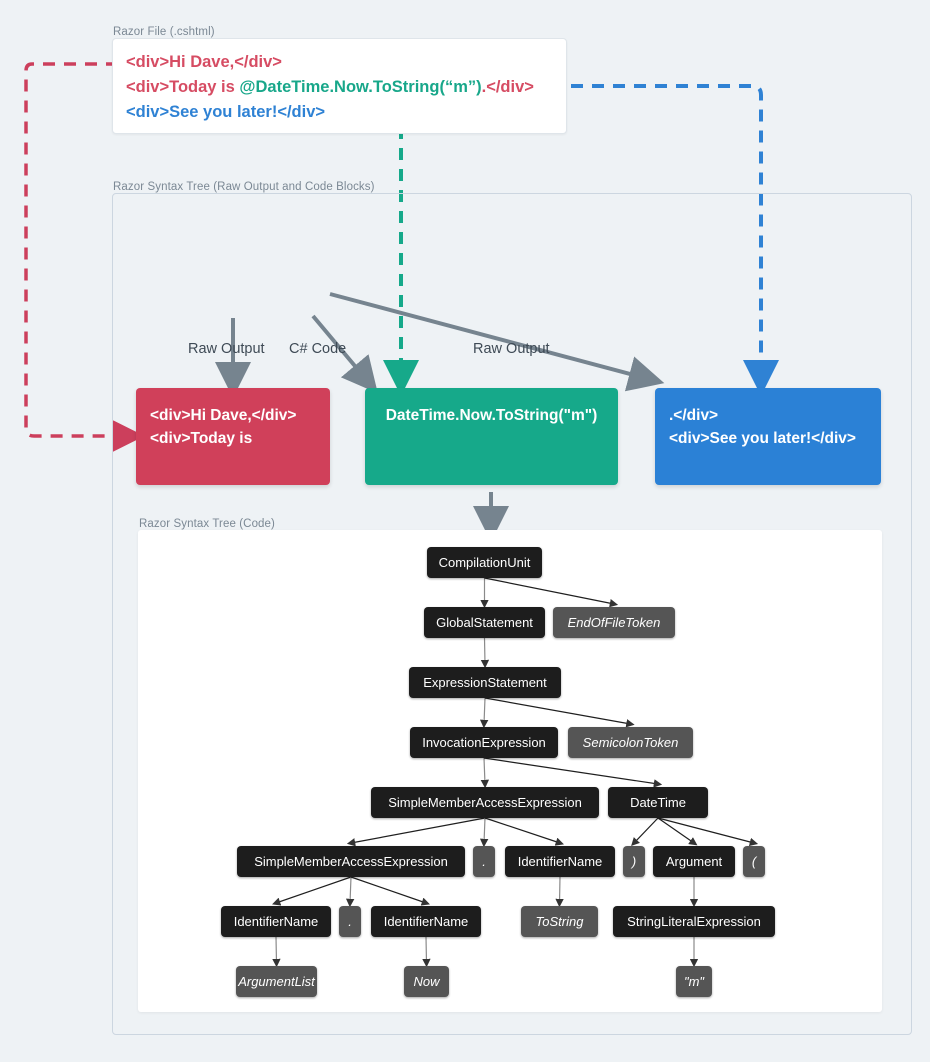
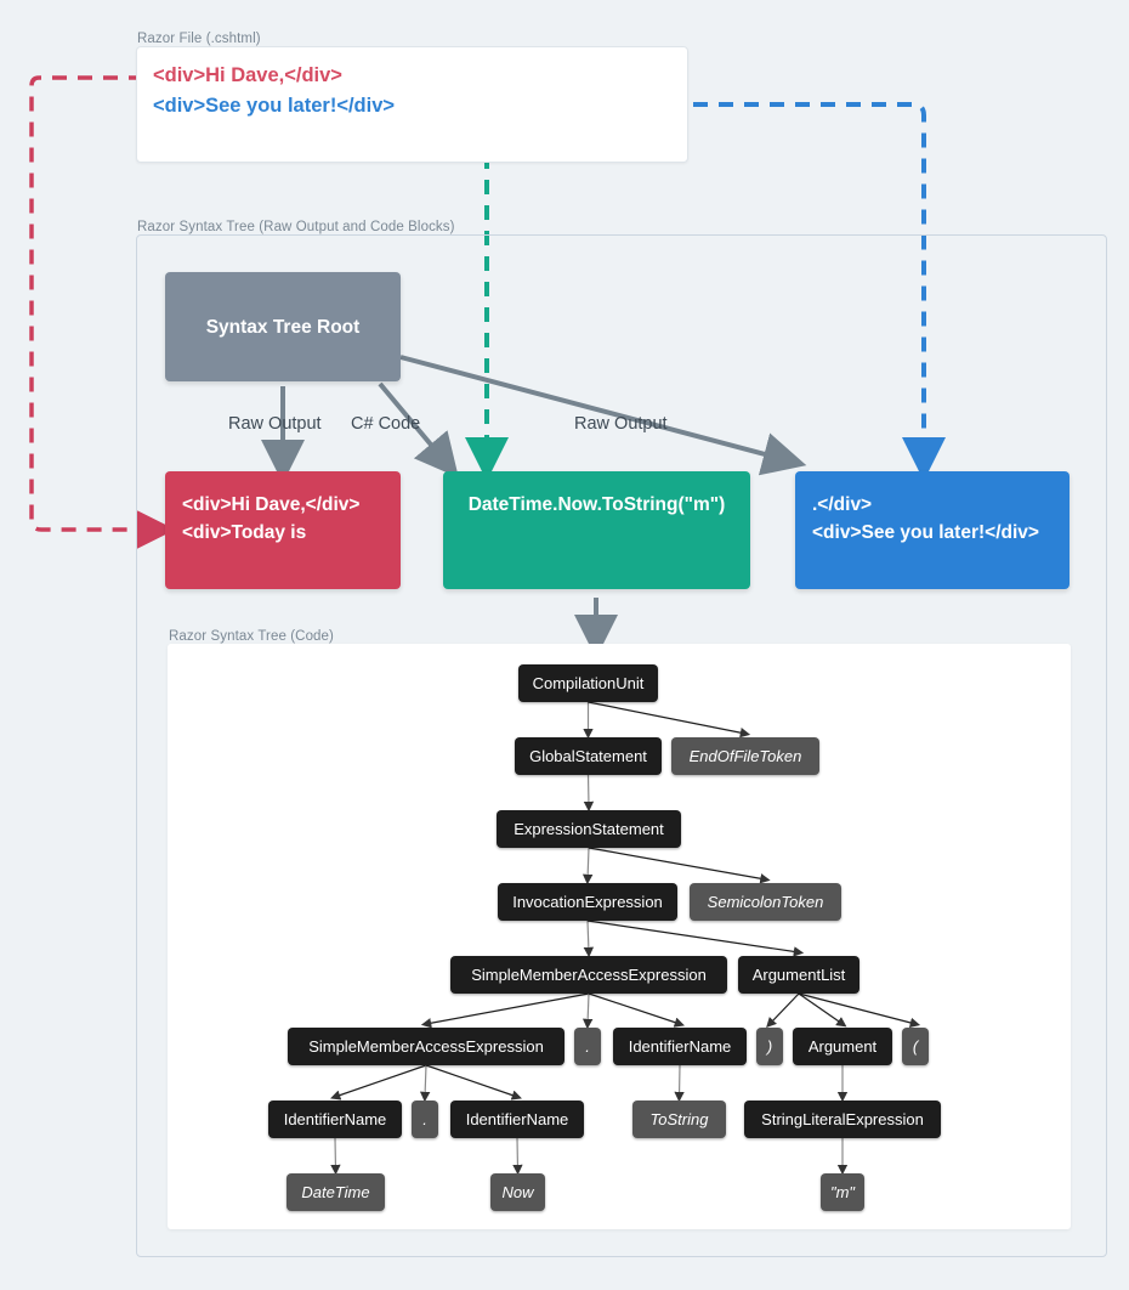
  Razor File (.cshtml)
  <div>Hi Dave,</div>
- <div>Today is @DateTime.Now.ToString(“m”).</div>
  <div>See you later!</div>
  Razor Syntax Tree (Raw Output and Code Blocks)
+ Syntax Tree Root
  Raw Output
  C# Code
  Raw Output
  <div>Hi Dave,</div>
  <div>Today is
  DateTime.Now.ToString("m")
  .</div>
  <div>See you later!</div>
  Razor Syntax Tree (Code)
  CompilationUnit
  GlobalStatement
  EndOfFileToken
  ExpressionStatement
  InvocationExpression
  SemicolonToken
  SimpleMemberAccessExpression
- DateTime
+ ArgumentList
  SimpleMemberAccessExpression
  .
  IdentifierName
  )
  Argument
  (
  IdentifierName
  .
  IdentifierName
  ToString
  StringLiteralExpression
- ArgumentList
+ DateTime
  Now
  "m"
